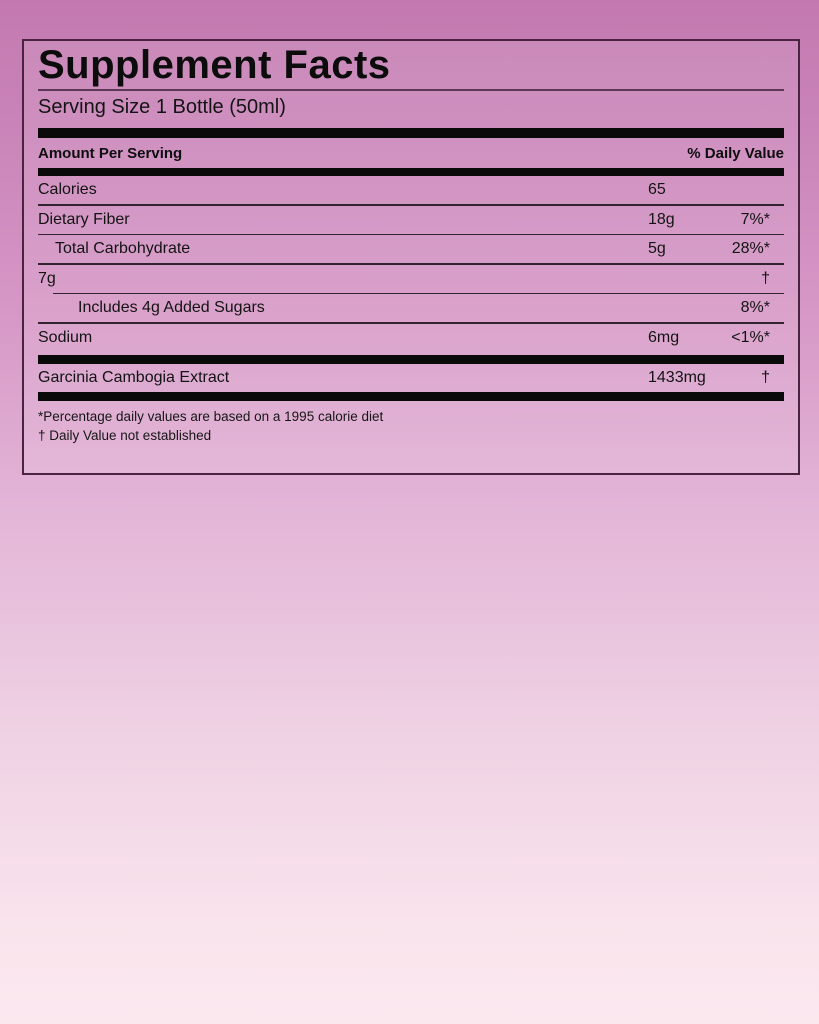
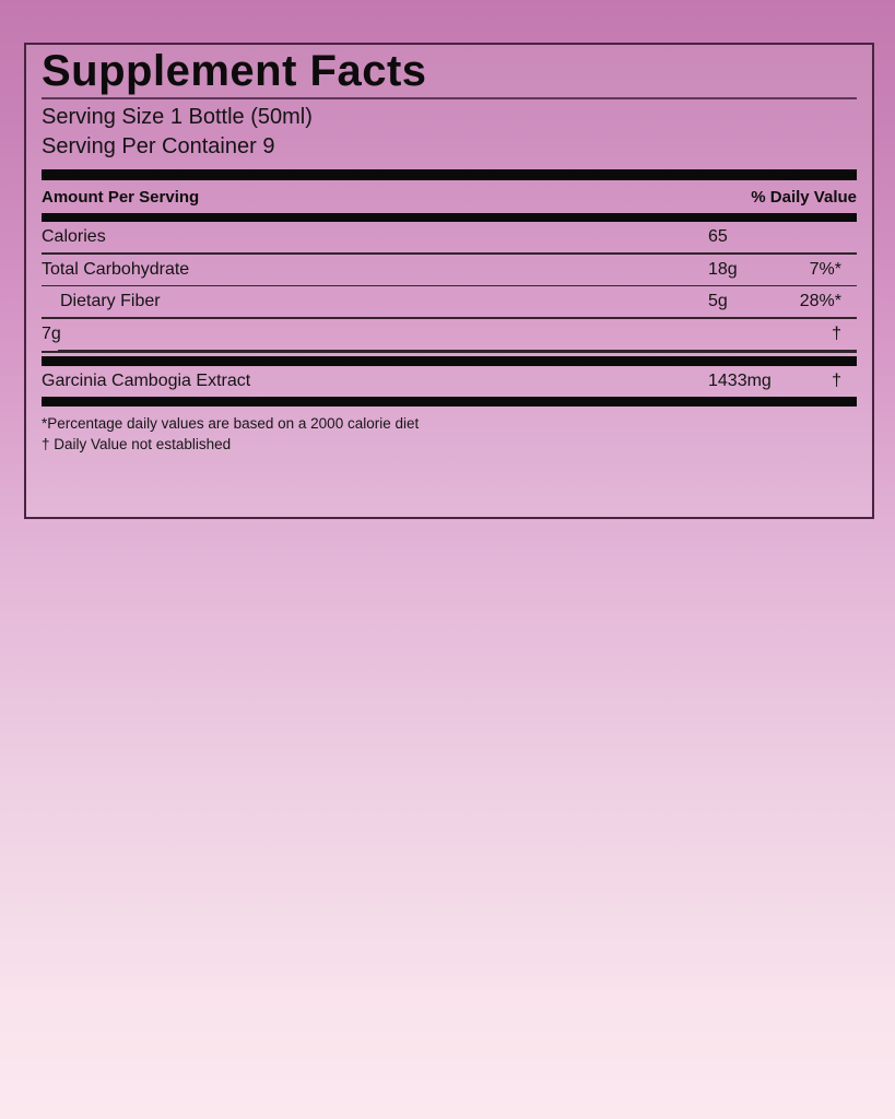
  Supplement Facts
  Serving Size 1 Bottle (50ml)
+ Serving Per Container 9
  Amount Per Serving
  % Daily Value
  Calories
  65
- Dietary Fiber
+ Total Carbohydrate
  18g
  7%*
- Total Carbohydrate
+ Dietary Fiber
  5g
  28%*
  7g
  †
- Includes 4g Added Sugars
- 8%*
- Sodium
- 6mg
- <1%*
  Garcinia Cambogia Extract
  1433mg
  †
- *Percentage daily values are based on a 1995 calorie diet
+ *Percentage daily values are based on a 2000 calorie diet
  † Daily Value not established
